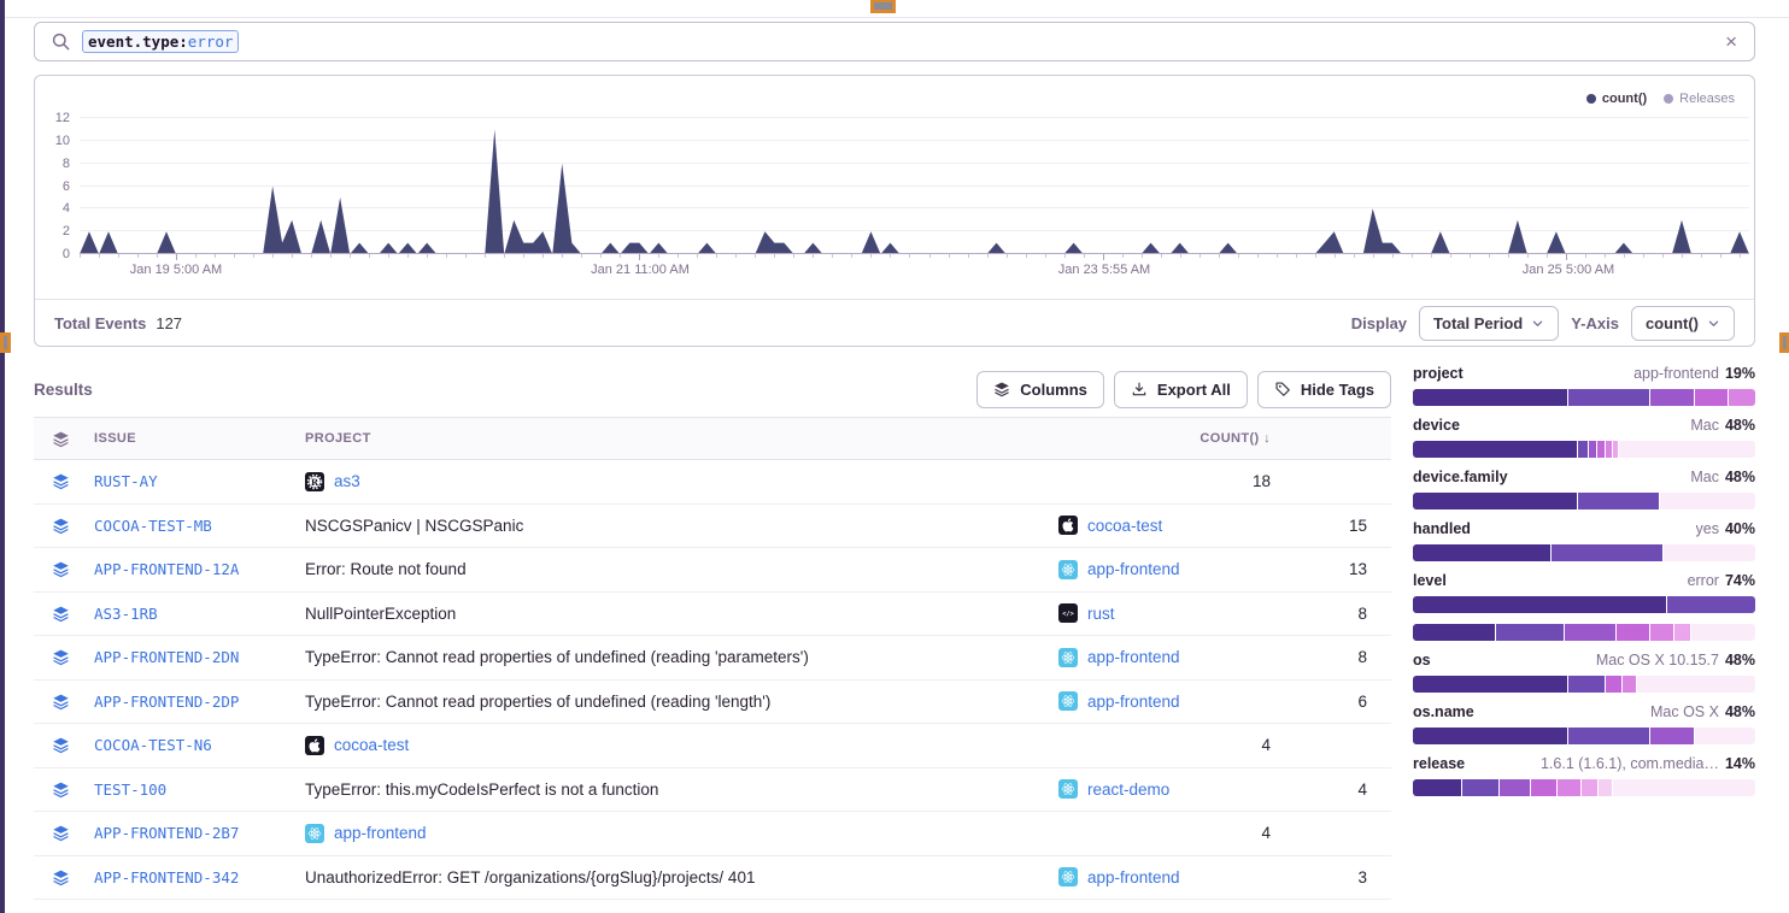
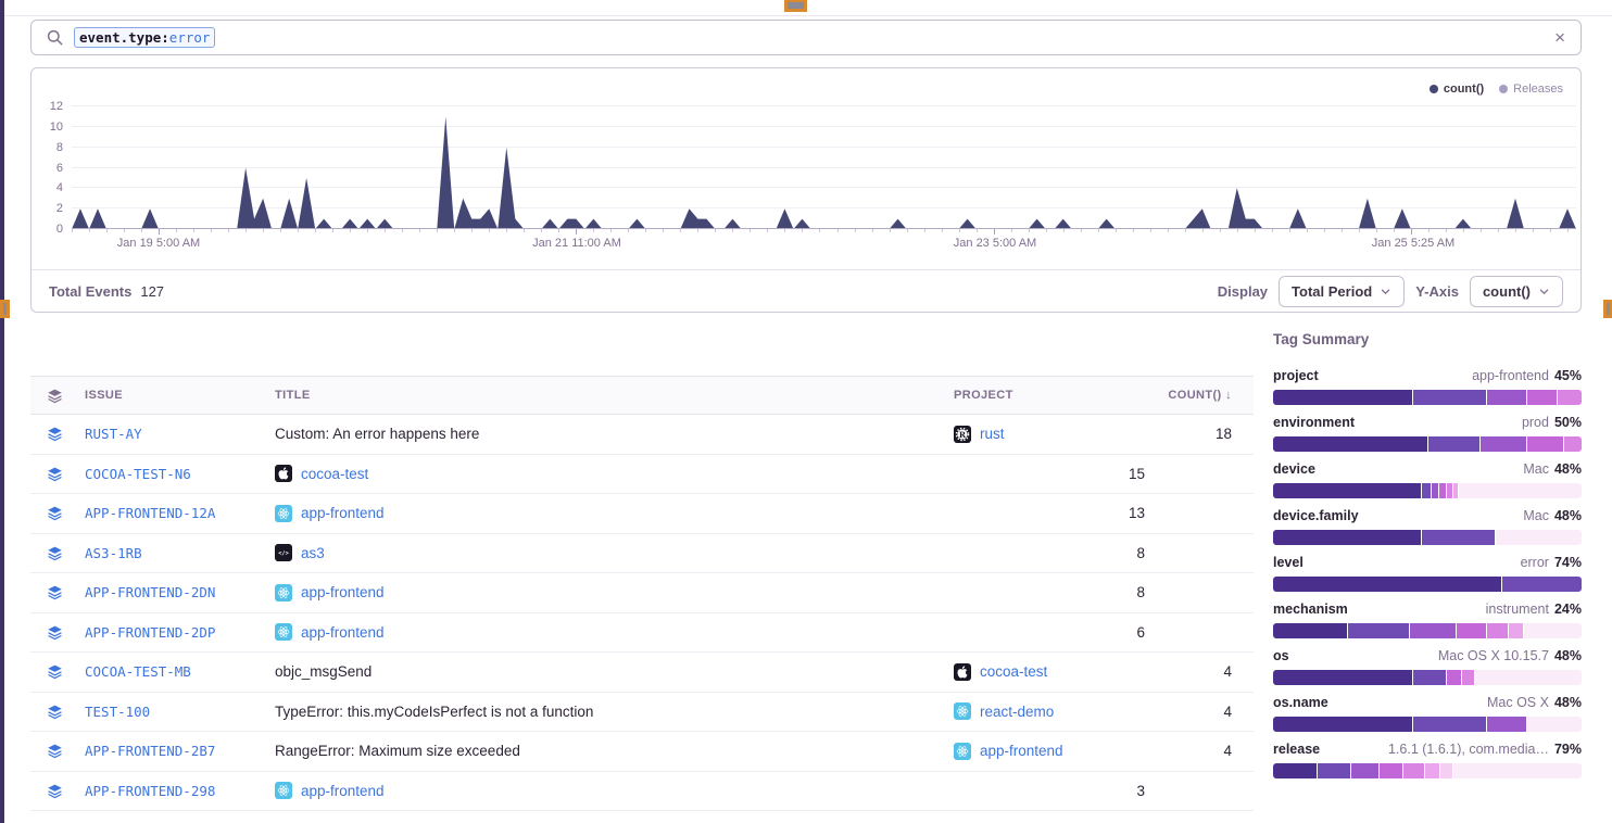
  event.type:
  error
  ×
  count()
  Releases
  0
  2
  4
  6
  8
  10
  12
  Total Events
  127
  Display
  Total Period
  Y-Axis
  count()
  Jan 19 5:00 AM
  Jan 21 11:00 AM
- Jan 23 5:55 AM
+ Jan 23 5:00 AM
- Jan 25 5:00 AM
+ Jan 25 5:25 AM
- Results
- Columns
- Export All
- Hide Tags
  ISSUE
+ TITLE
  PROJECT
  COUNT() ↓
  RUST-AY
+ Custom: An error happens here
  R
- as3
+ rust
  18
- COCOA-TEST-MB
+ COCOA-TEST-N6
- NSCGSPanicv | NSCGSPanic
  cocoa-test
  15
  APP-FRONTEND-12A
- Error: Route not found
  app-frontend
  13
  AS3-1RB
- NullPointerException
- rust
+ as3
  8
  APP-FRONTEND-2DN
- TypeError: Cannot read properties of undefined (reading 'parameters')
  app-frontend
  8
  APP-FRONTEND-2DP
- TypeError: Cannot read properties of undefined (reading 'length')
  app-frontend
  6
- COCOA-TEST-N6
+ COCOA-TEST-MB
+ objc_msgSend
  cocoa-test
  4
  TEST-100
  TypeError: this.myCodeIsPerfect is not a function
  react-demo
  4
  APP-FRONTEND-2B7
+ RangeError: Maximum size exceeded
  app-frontend
  4
- APP-FRONTEND-342
+ APP-FRONTEND-298
- UnauthorizedError: GET /organizations/{orgSlug}/projects/ 401
  app-frontend
  3
+ Tag Summary
  project
  app-frontend
- 19%
+ 45%
+ environment
+ prod
+ 50%
  device
  Mac
  48%
  device.family
  Mac
  48%
- handled
- yes
- 40%
  level
  error
  74%
+ mechanism
+ instrument
+ 24%
  os
  Mac OS X 10.15.7
  48%
  os.name
  Mac OS X
  48%
  release
  1.6.1 (1.6.1), com.media…
- 14%
+ 79%
